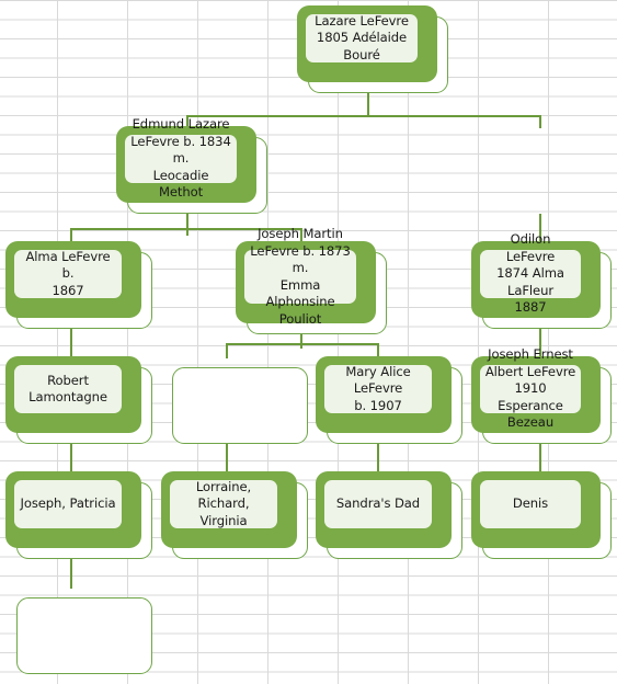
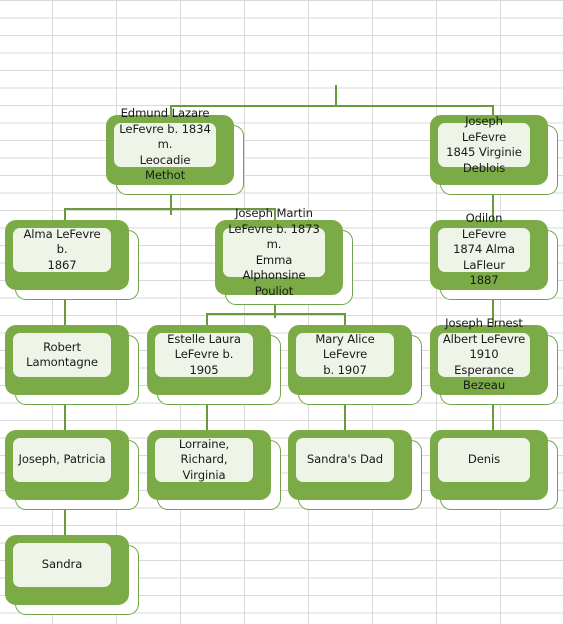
- Lazare LeFevre
- 1805 Adélaide
- Bouré
  Edmund Lazare
  LeFevre b. 1834 m.
  Leocadie Methot
+ Joseph LeFevre
+ 1845 Virginie
+ Deblois
  Alma LeFevre b.
  1867
  Joseph Martin
  LeFevre b. 1873 m.
  Emma Alphonsine
  Pouliot
  Odilon LeFevre
  1874 Alma LaFleur
  1887
  Robert
  Lamontagne
+ Estelle Laura
+ LeFevre b. 1905
  Mary Alice LeFevre
  b. 1907
  Joseph Ernest
  Albert LeFevre
  1910 Esperance
  Bezeau
  Joseph, Patricia
  Lorraine, Richard,
  Virginia
  Sandra's Dad
  Denis
+ Sandra
